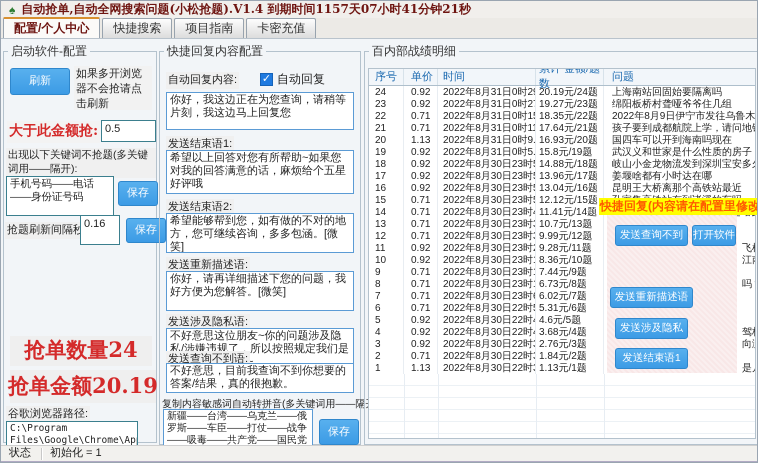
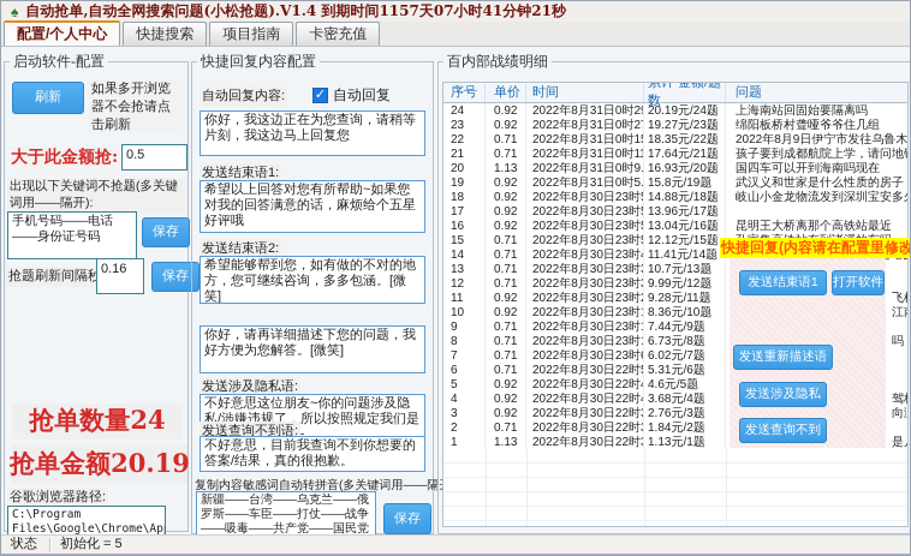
  ♠
  自动抢单,自动全网搜索问题(小松抢题).V1.4 到期时间1157天07小时41分钟21秒
  配置/个人中心
  快捷搜索
  项目指南
  卡密充值
  启动软件-配置
  刷新
  如果多开浏览器不会抢请点击刷新
  大于此金额抢:
  0.5
  出现以下关键词不抢题(多关键词用——隔开):
  手机号码——电话——身份证号码
  保存
  抢题刷新间隔秒
  0.16
  保存
  抢单数量24
  抢单金额20.19
  谷歌浏览器路径:
  快捷回复内容配置
  自动回复内容:
  ✓
  自动回复
  你好，我这边正在为您查询，请稍等片刻，我这边马上回复您
  发送结束语1:
  希望以上回答对您有所帮助~如果您对我的回答满意的话，麻烦给个五星好评哦
  发送结束语2:
  希望能够帮到您，如有做的不对的地方，您可继续咨询，多多包涵。[微笑]
- 发送重新描述语:
  你好，请再详细描述下您的问题，我好方便为您解答。[微笑]
  发送涉及隐私语:
  不好意思这位朋友~你的问题涉及隐私/涉嫌违规了，所以按照规定我们是~
  发送查询不到语:
  不好意思，目前我查询不到你想要的答案/结果，真的很抱歉。
  复制内容敏感词自动转拼音(多关键词用——隔
  保存
  百内部战绩明细
  序号
  单价
  时间
  累计 金额/题数
  问题
  24
  0.92
  2022年8月31日0时29
  20.19元/24题
  上海南站回固始要隔离吗
  23
  0.92
  2022年8月31日0时27
  19.27元/23题
  绵阳板桥村聋哑爷爷住几组
  22
  0.71
  2022年8月31日0时15
  18.35元/22题
  2022年8月9日伊宁市发往乌鲁木
  21
  0.71
  2022年8月31日0时11
  17.64元/21题
  孩子要到成都航院上学，请问地
  20
  1.13
  2022年8月31日0时9.
  16.93元/20题
  国四车可以开到海南吗现在
  19
  0.92
  2022年8月31日0时5.
  15.8元/19题
  武汉义和世家是什么性质的房子
  18
  0.92
  2022年8月30日23时5
  14.88元/18题
  岐山小金龙物流发到深圳宝安多
  17
  0.92
  2022年8月30日23时5
  13.96元/17题
- 姜堰啥都有小时达在哪
  16
  0.92
  2022年8月30日23时5
  13.04元/16题
  昆明王大桥离那个高铁站最近
  15
  0.71
  2022年8月30日23时5
  12.12元/15题
  14
  0.71
  2022年8月30日23时4
  11.41元/14题
  13
  0.71
  2022年8月30日23时3
  10.7元/13题
  12
  0.71
  2022年8月30日23时3
  9.99元/12题
  11
  0.92
  2022年8月30日23时2
  9.28元/11题
  10
  0.92
  2022年8月30日23时1
  8.36元/10题
  9
  0.71
  2022年8月30日23时1
  7.44元/9题
  8
  0.71
  2022年8月30日23时1
  6.73元/8题
  7
  0.71
  2022年8月30日23时6
  6.02元/7题
  6
  0.71
  2022年8月30日22时5
  5.31元/6题
  5
  0.92
  2022年8月30日22时4
  4.6元/5题
  4
  0.92
  2022年8月30日22时4
  3.68元/4题
  3
  0.92
  2022年8月30日22时3
  2.76元/3题
  2
  0.71
  2022年8月30日22时3
  1.84元/2题
  1
  1.13
  2022年8月30日22时3
  1.13元/1题
  快捷回复(内容请在配置里修改
- 发送查询不到
+ 发送结束语1
  打开软件
  发送重新描述语
  发送涉及隐私
- 发送结束语1
+ 发送查询不到
  状态
- 初始化 = 1
+ 初始化 = 5
